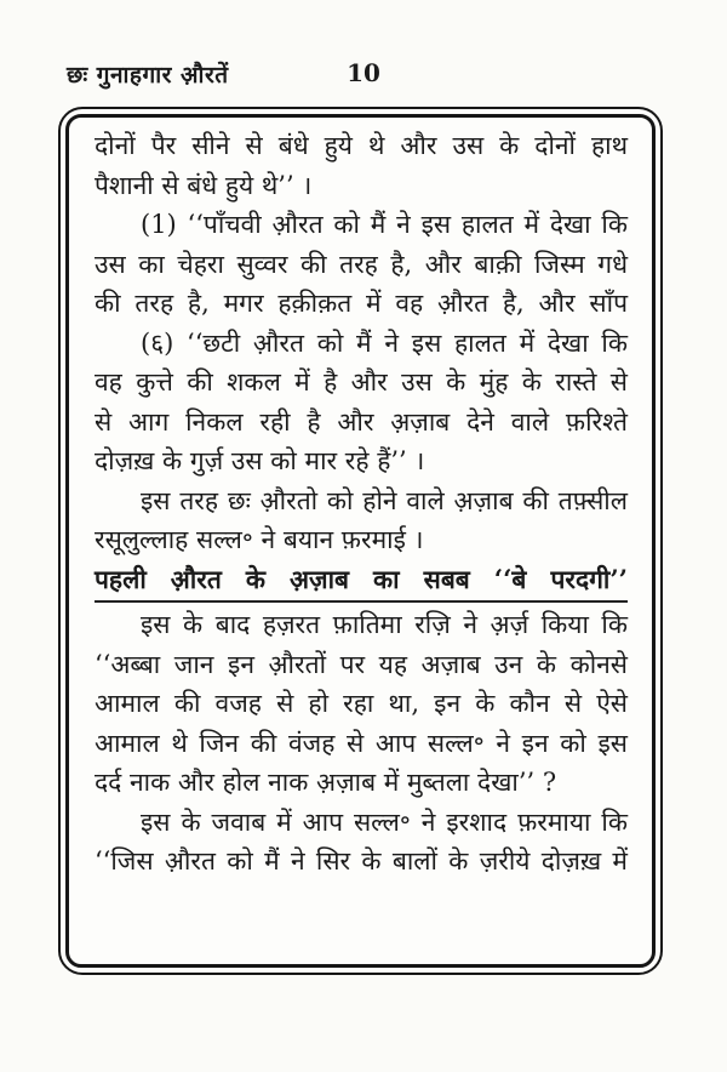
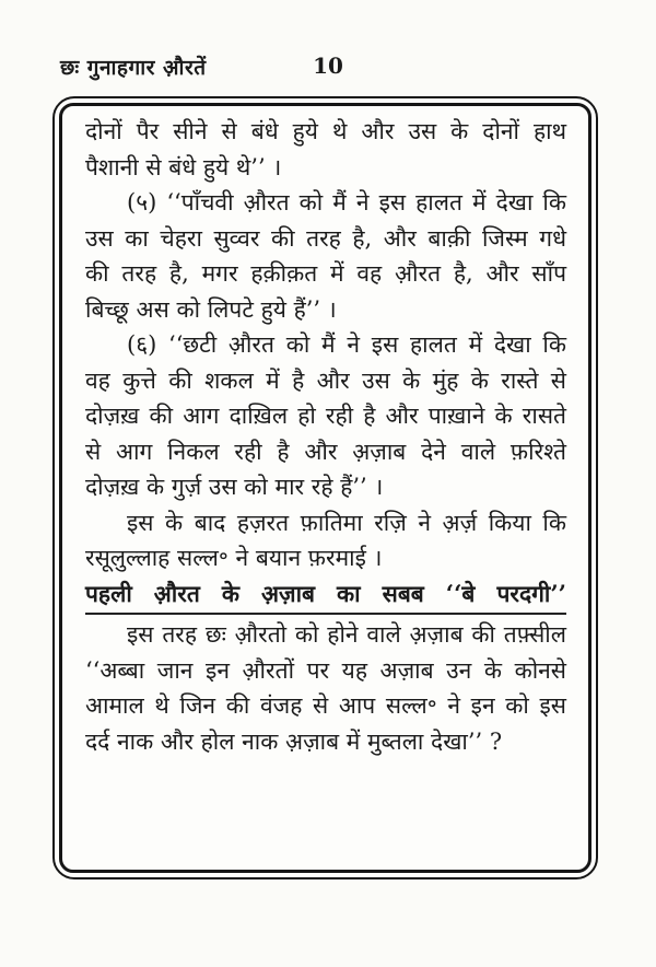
  छः गुनाहगार औ़रतें
  10
  दोनों पैर सीने से बंधे हुये थे और उस के दोनों हाथ
  पैशानी से बंधे हुये थे’’ ।
- (1) ‘‘पाँचवी औ़रत को मैं ने इस हालत में देखा कि
+ (५) ‘‘पाँचवी औ़रत को मैं ने इस हालत में देखा कि
  उस का चेहरा सुव्वर की तरह है, और बाक़ी जिस्म गधे
  की तरह है, मगर हक़ीक़त में वह औ़रत है, और साँप
+ बिच्छू अस को लिपटे हुये हैं’’ ।
  (६) ‘‘छटी औ़रत को मैं ने इस हालत में देखा कि
  वह कुत्ते की शकल में है और उस के मुंह के रास्ते से
+ दोज़ख़ की आग दाख़िल हो रही है और पाख़ाने के रासते
  से आग निकल रही है और अ़ज़ाब देने वाले फ़रिश्ते
  दोज़ख़ के गुर्ज़ उस को मार रहे हैं’’ ।
- इस तरह छः औ़रतो को होने वाले अ़ज़ाब की तफ़्सील
+ इस के बाद हज़रत फ़ातिमा रज़ि ने अ़र्ज़ किया कि
  रसूलुल्लाह सल्ल॰ ने बयान फ़रमाई ।
  पहली औ़रत के अ़ज़ाब का सबब ‘‘बे परदगी’’
- इस के बाद हज़रत फ़ातिमा रज़ि ने अ़र्ज़ किया कि
+ इस तरह छः औ़रतो को होने वाले अ़ज़ाब की तफ़्सील
  ‘‘अब्बा जान इन औ़रतों पर यह अज़ाब उन के कोनसे
- आमाल की वजह से हो रहा था, इन के कौन से ऐसे
  आमाल थे जिन की वंजह से आप सल्ल॰ ने इन को इस
  दर्द नाक और होल नाक अ़ज़ाब में मुब्तला देखा’’ ?
- इस के जवाब में आप सल्ल॰ ने इरशाद फ़रमाया कि
- ‘‘जिस औ़रत को मैं ने सिर के बालों के ज़रीये दोज़ख़ में
